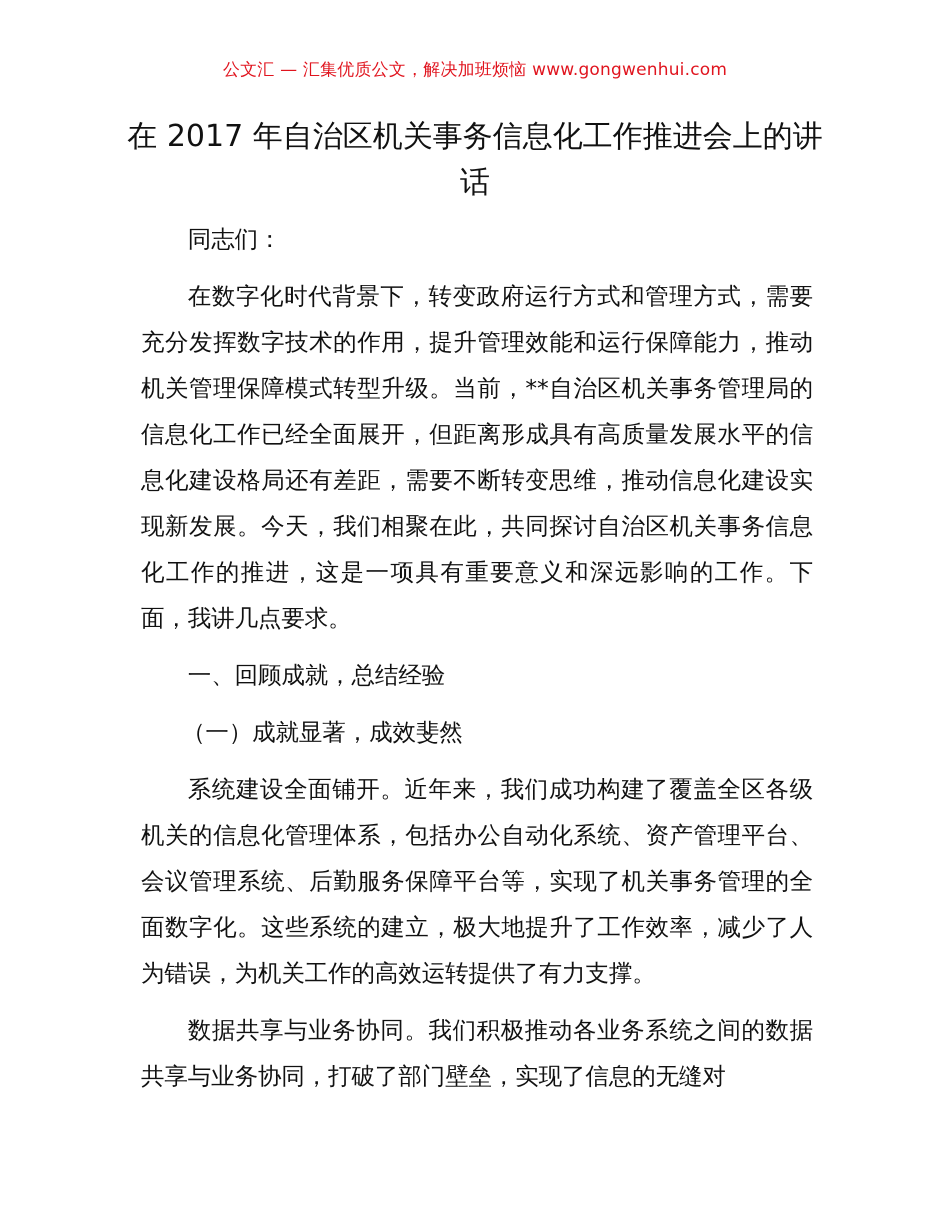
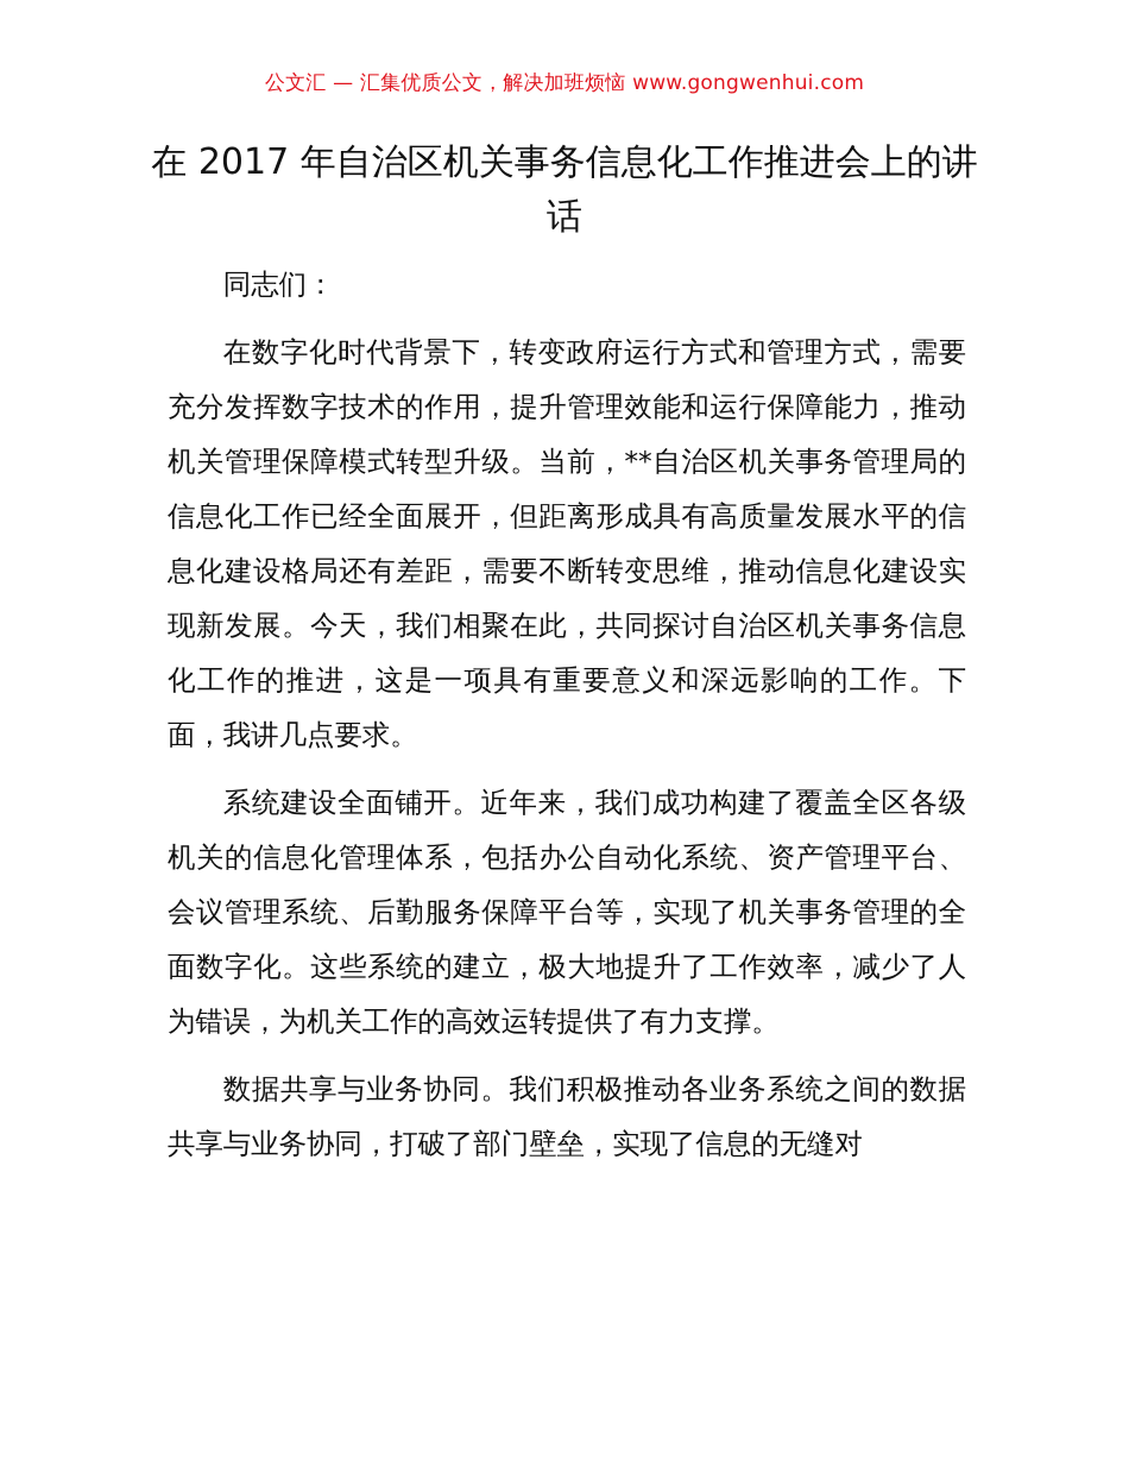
  公文汇 — 汇集优质公文，解决加班烦恼 www.gongwenhui.com
  在 2017 年自治区机关事务信息化工作推进会上的讲话
  同志们：
  在数字化时代背景下，转变政府运行方式和管理方式，需要充分发挥数字技术的作用，提升管理效能和运行保障能力，推动机关管理保障模式转型升级。当前，**自治区机关事务管理局的信息化工作已经全面展开，但距离形成具有高质量发展水平的信息化建设格局还有差距，需要不断转变思维，推动信息化建设实现新发展。今天，我们相聚在此，共同探讨自治区机关事务信息化工作的推进，这是一项具有重要意义和深远影响的工作。下面，我讲几点要求。
- 一、回顾成就，总结经验
- （一）成就显著，成效斐然
  系统建设全面铺开。近年来，我们成功构建了覆盖全区各级机关的信息化管理体系，包括办公自动化系统、资产管理平台、会议管理系统、后勤服务保障平台等，实现了机关事务管理的全面数字化。这些系统的建立，极大地提升了工作效率，减少了人为错误，为机关工作的高效运转提供了有力支撑。
  数据共享与业务协同。我们积极推动各业务系统之间的数据共享与业务协同，打破了部门壁垒，实现了信息的无缝对
